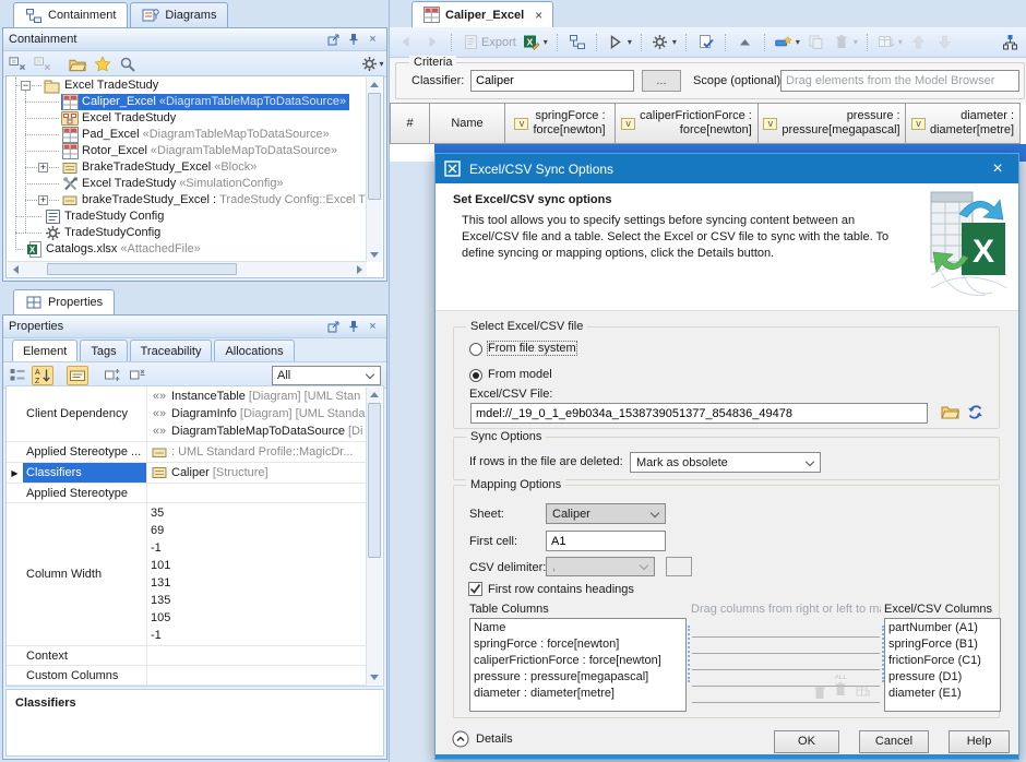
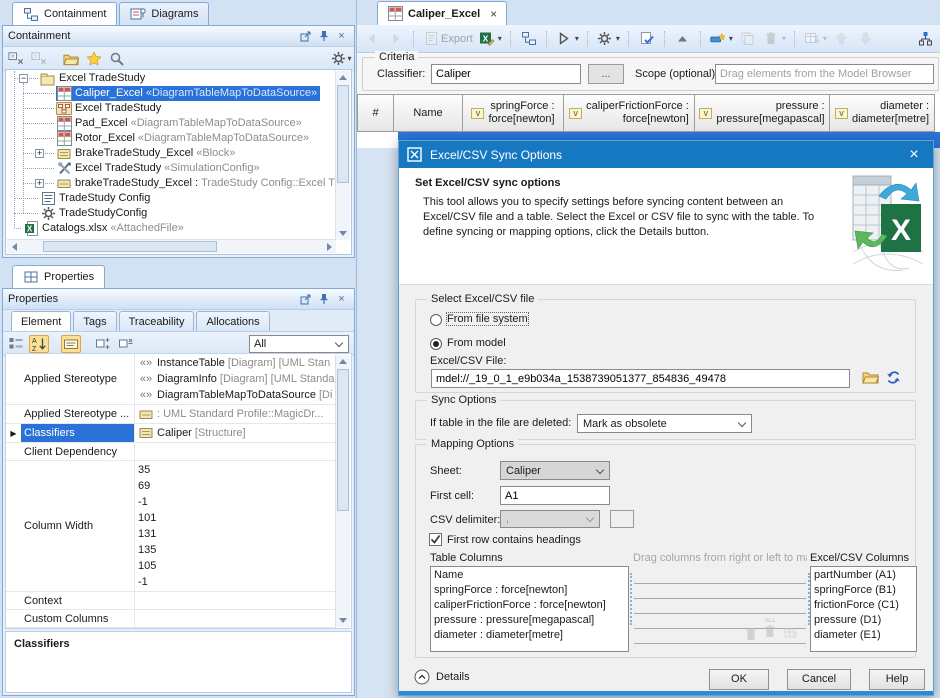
  Containment
  Diagrams
  Containment
  ×
  ▾
  −
  Excel TradeStudy
  Caliper_Excel
  «DiagramTableMapToDataSource»
  Excel TradeStudy
  Pad_Excel
  «DiagramTableMapToDataSource»
  Rotor_Excel
  «DiagramTableMapToDataSource»
  +
  BrakeTradeStudy_Excel
  «Block»
  Excel TradeStudy
  «SimulationConfig»
  +
  brakeTradeStudy_Excel :
  TradeStudy Config::Excel T
  TradeStudy Config
  TradeStudyConfig
  X
  Catalogs.xlsx
  «AttachedFile»
  Properties
  Properties
  ×
  Element
  Tags
  Traceability
  Allocations
  All
- Client Dependency
+ Applied Stereotype
  «»
  InstanceTable
  [Diagram] [UML Stan
  «»
  DiagramInfo
  [Diagram] [UML Standa
  «»
  DiagramTableMapToDataSource
  [Di
  Applied Stereotype ...
  : UML Standard Profile::MagicDr...
  ▶
  Classifiers
  Caliper
  [Structure]
- Applied Stereotype
+ Client Dependency
  Column Width
  35
  69
  -1
  101
  131
  135
  105
  -1
  Context
  Custom Columns
  Classifiers
  Caliper_Excel
  ×
  Export
  X
  ▾
  ▾
  ▾
  ▾
  ▾
  ▾
  Criteria
  Classifier:
  Caliper
  ...
  Scope (optional)
  Drag elements from the Model Browser
  #
  Name
  v
  springForce :
  force[newton]
  v
  caliperFrictionForce :
  force[newton]
  v
  pressure :
  pressure[megapascal]
  v
  diameter :
  diameter[metre]
  Excel/CSV Sync Options
  ×
  Set Excel/CSV sync options
  This tool allows you to specify settings before syncing content between an
  Excel/CSV file and a table. Select the Excel or CSV file to sync with the table. To
  define syncing or mapping options, click the Details button.
  X
  Select Excel/CSV file
  From file system
  From model
  Excel/CSV File:
  mdel://_19_0_1_e9b034a_1538739051377_854836_49478
  Sync Options
- If rows in the file are deleted:
+ If table in the file are deleted:
  Mark as obsolete
  Mapping Options
  Sheet:
  Caliper
  First cell:
  A1
  CSV delimiter:
  ,
  First row contains headings
  Table Columns
  Drag columns from right or left to m
  Excel/CSV Columns
  Name
  springForce : force[newton]
  caliperFrictionForce : force[newton]
  pressure : pressure[megapascal]
  diameter : diameter[metre]
  partNumber (A1)
  springForce (B1)
  frictionForce (C1)
  pressure (D1)
  diameter (E1)
  Details
  OK
  Cancel
  Help
